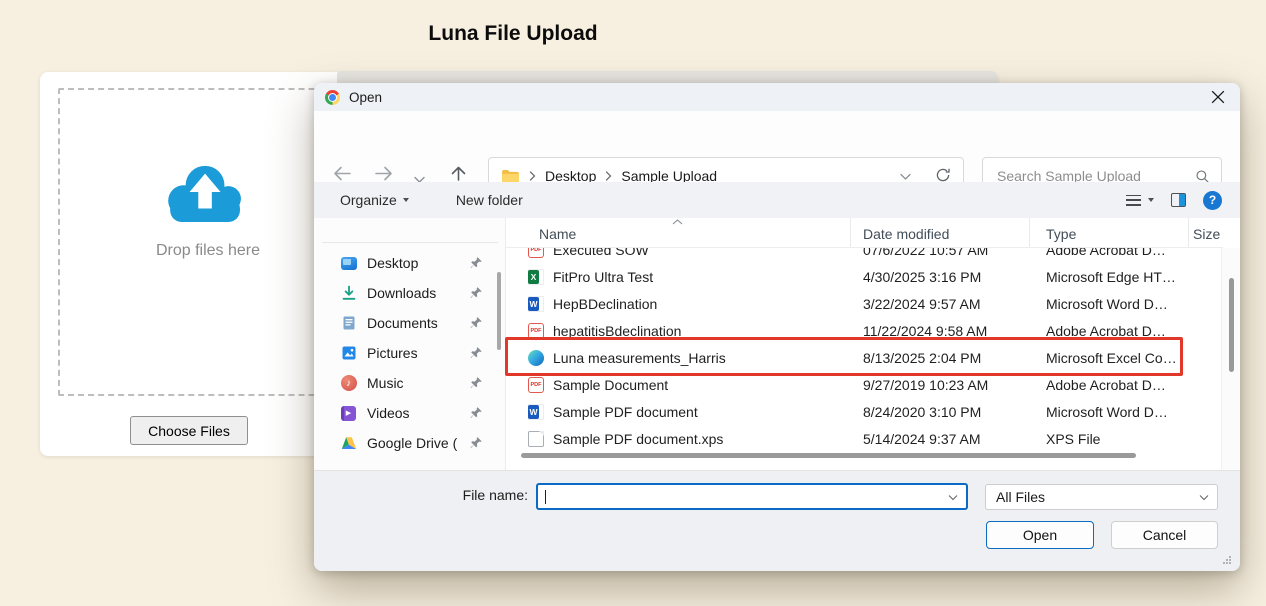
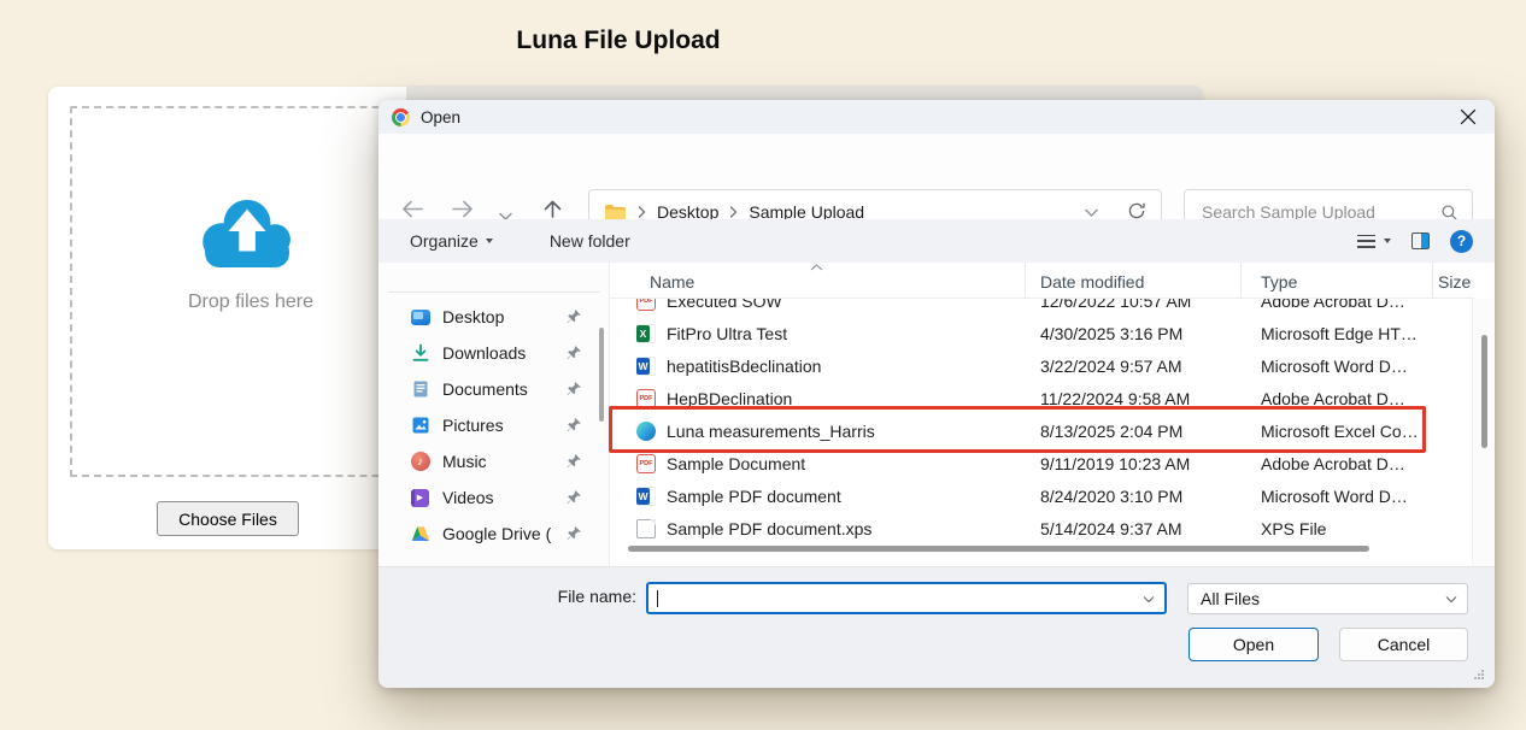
  Luna File Upload
  Drop files here
  Choose Files
  Open
  Desktop
  Sample Upload
  Search Sample Upload
  Organize
  New folder
  ?
  Desktop
  Downloads
  Documents
  Pictures
  ♪
  Music
  Videos
  Google Drive (
  Name
  Date modified
  Type
  Size
  Executed SOW
- 07/6/2022 10:57 AM
+ 12/6/2022 10:57 AM
  Adobe Acrobat D…
  X
  FitPro Ultra Test
  4/30/2025 3:16 PM
  Microsoft Edge HT…
  W
- HepBDeclination
+ hepatitisBdeclination
  3/22/2024 9:57 AM
  Microsoft Word D…
- hepatitisBdeclination
+ HepBDeclination
  11/22/2024 9:58 AM
  Adobe Acrobat D…
  Luna measurements_Harris
  8/13/2025 2:04 PM
  Microsoft Excel Co…
  Sample Document
- 9/27/2019 10:23 AM
+ 9/11/2019 10:23 AM
  Adobe Acrobat D…
  W
  Sample PDF document
  8/24/2020 3:10 PM
  Microsoft Word D…
  Sample PDF document.xps
  5/14/2024 9:37 AM
  XPS File
  File name:
  All Files
  Open
  Cancel
